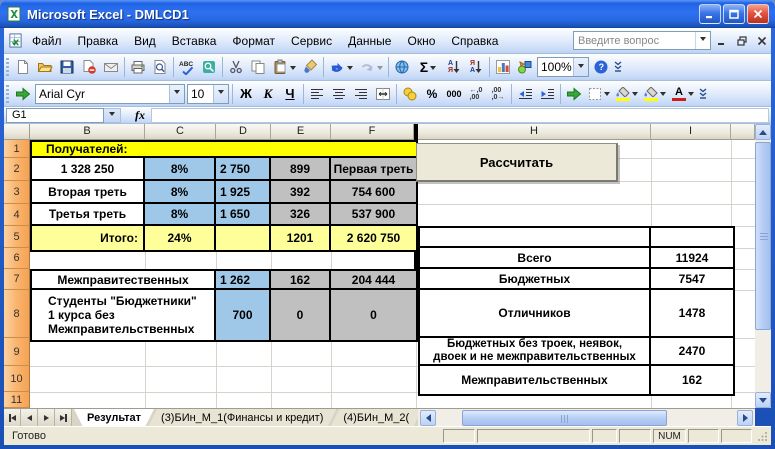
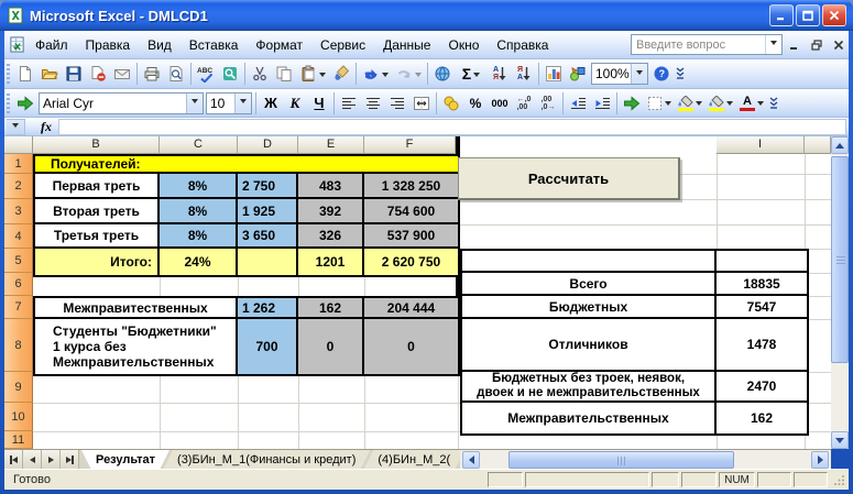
  Microsoft Excel - DMLCD1
  Файл
  Правка
  Вид
  Вставка
  Формат
  Сервис
  Данные
  Окно
  Справка
  Введите вопрос
  Σ
  100%
  ?
  Arial Cyr
  10
  Ж
  К
  Ч
  %
  000
  A
- G1
  fx
  B
  C
  D
  E
  F
- H
  I
  1
  2
  3
  4
  5
  6
  7
  8
  9
  10
  11
  Получателей:
- 1 328 250
+ Первая треть
  8%
  2 750
- 899
+ 483
- Первая треть
+ 1 328 250
  Вторая треть
  8%
  1 925
  392
  754 600
  Третья треть
  8%
- 1 650
+ 3 650
  326
  537 900
  Итого:
  24%
  1201
  2 620 750
  Межправитественных
  1 262
  162
  204 444
  Студенты "Бюджетники"
  1 курса без
  Межправительственных
  700
  0
  0
  Всего
- 11924
+ 18835
  Бюджетных
  7547
  Отличников
  1478
  Бюджетных без троек, неявок,
  двоек и не межправительственных
  2470
  Межправительственных
  162
  Рассчитать
  Результат
  (3)БИн_М_1(Финансы и кредит)
  (4)БИн_М_2(
  Готово
  NUM
